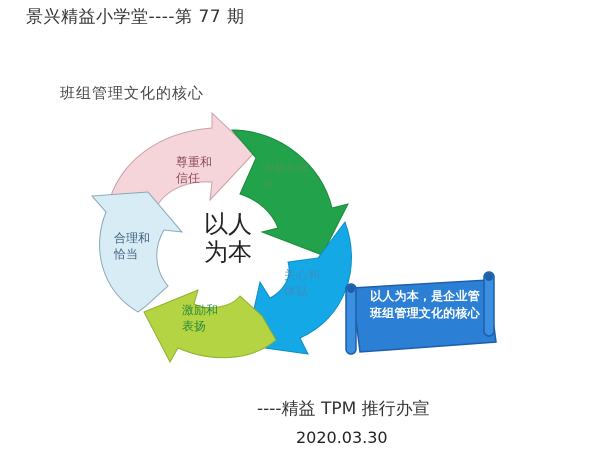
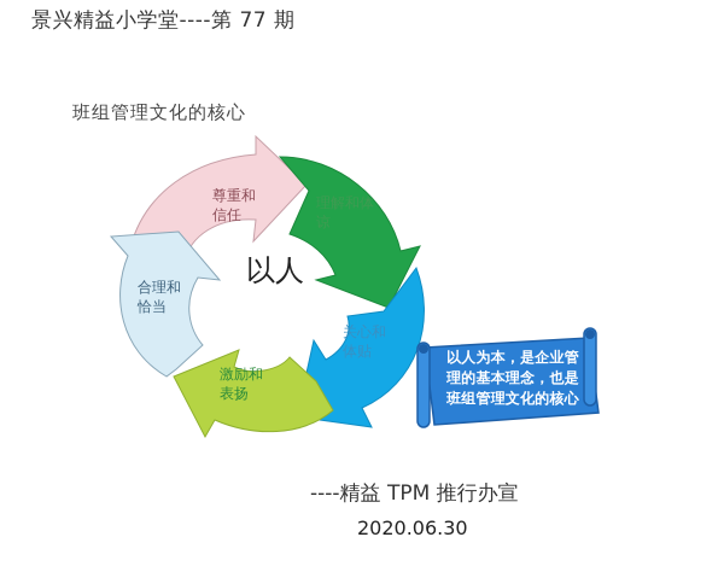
  景兴精益小学堂----第 77 期
  班组管理文化的核心
  尊重和 信任
  理解和体 谅
  关心和 体贴
  激励和 表扬
  合理和 恰当
  以人
- 为本
  以人为本，是企业管
+ 理的基本理念，也是
  班组管理文化的核心
  ----精益 TPM 推行办宣
- 2020.03.30
+ 2020.06.30
